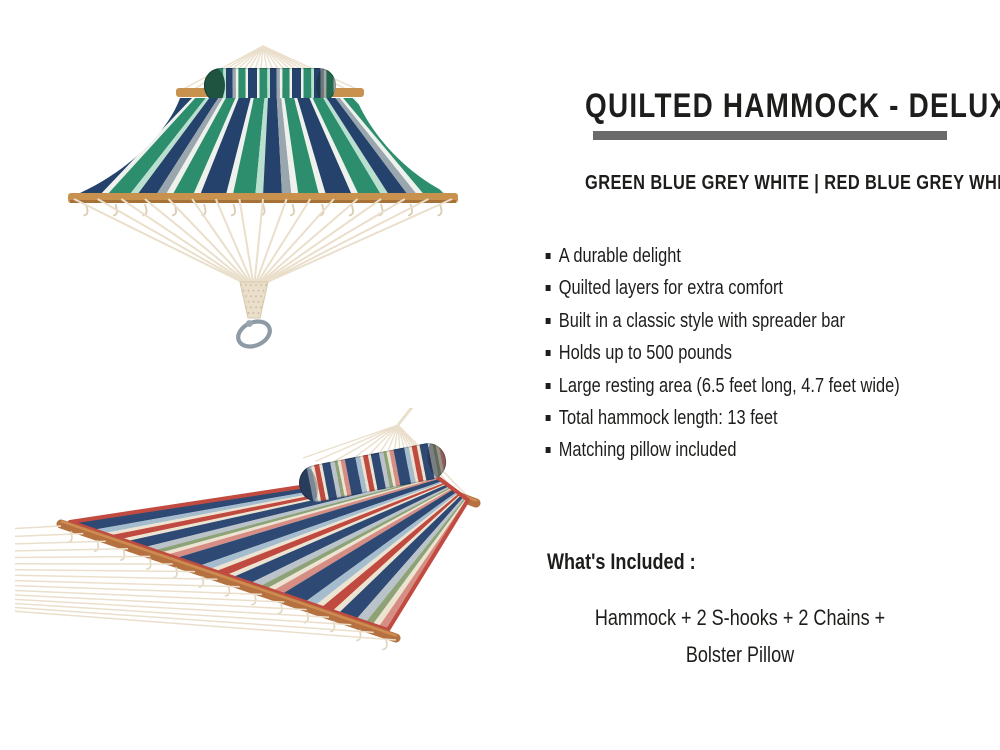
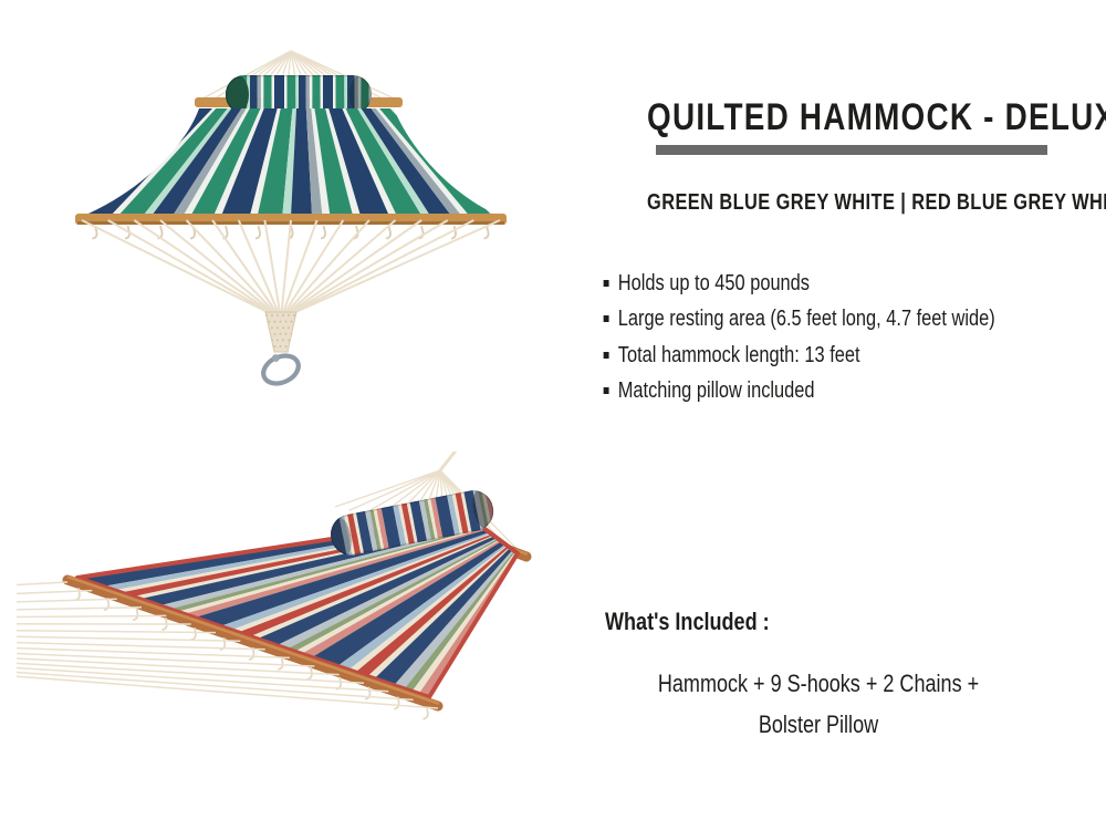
  QUILTED HAMMOCK - DELUX
  GREEN BLUE GREY WHITE | RED BLUE GREY WH
- A durable delight
- Quilted layers for extra comfort
- Built in a classic style with spreader bar
- Holds up to 500 pounds
+ Holds up to 450 pounds
  Large resting area (6.5 feet long, 4.7 feet wide)
  Total hammock length: 13 feet
  Matching pillow included
  What's Included :
- Hammock + 2 S-hooks + 2 Chains + Bolster Pillow
+ Hammock + 9 S-hooks + 2 Chains + Bolster Pillow
